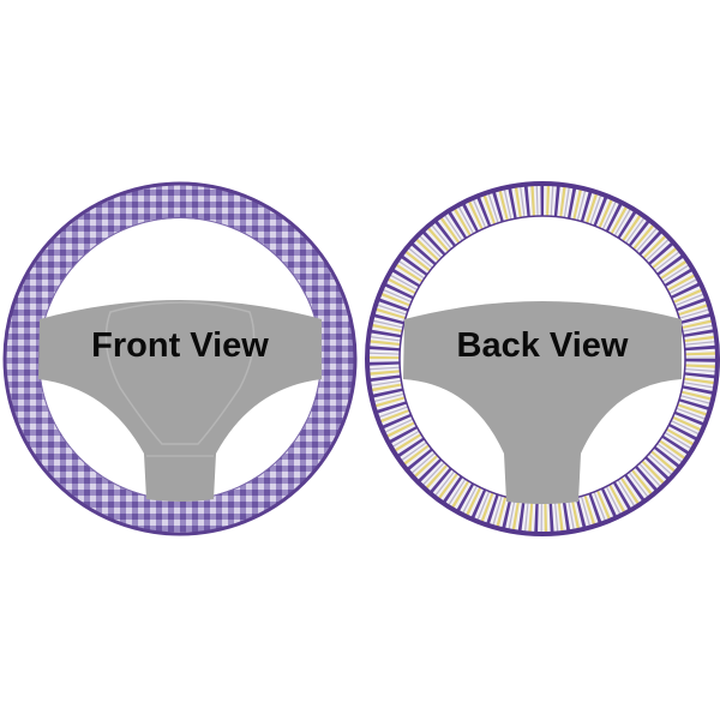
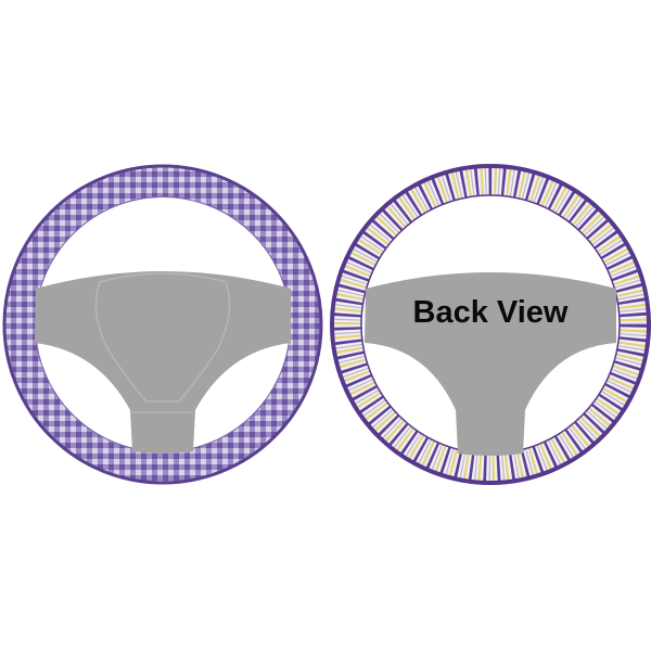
- Front View
  Back View
